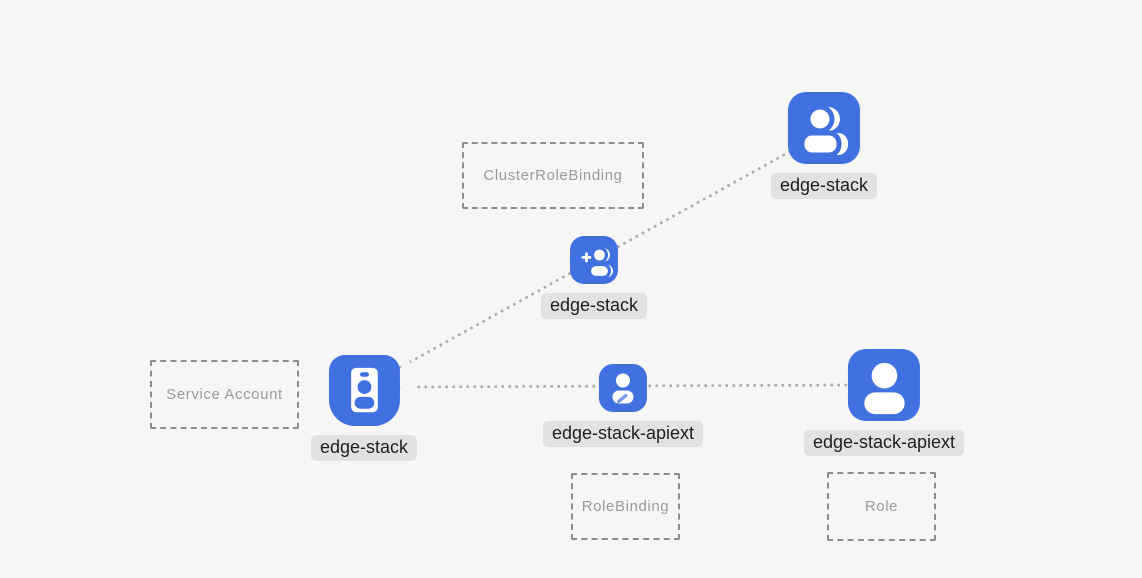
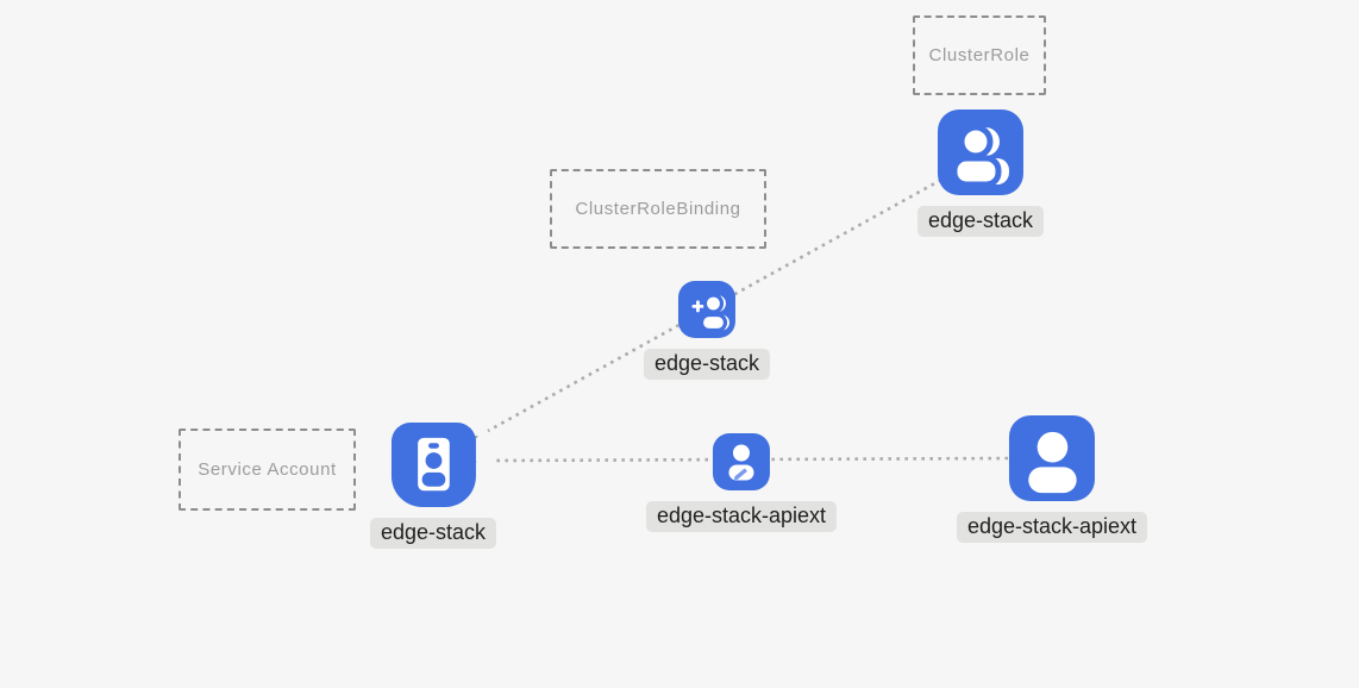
+ ClusterRole
  ClusterRoleBinding
  Service Account
- RoleBinding
- Role
  edge-stack
  edge-stack
  edge-stack
  edge-stack-apiext
  edge-stack-apiext
